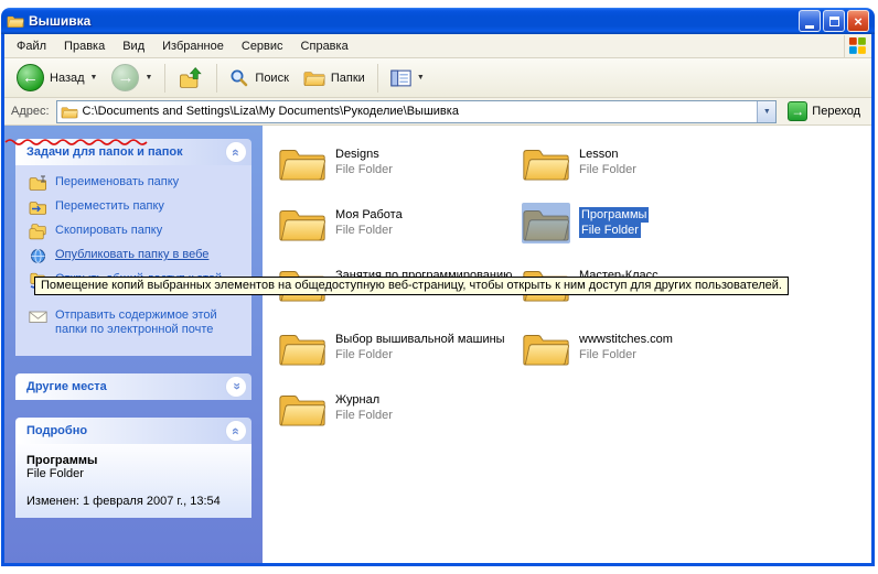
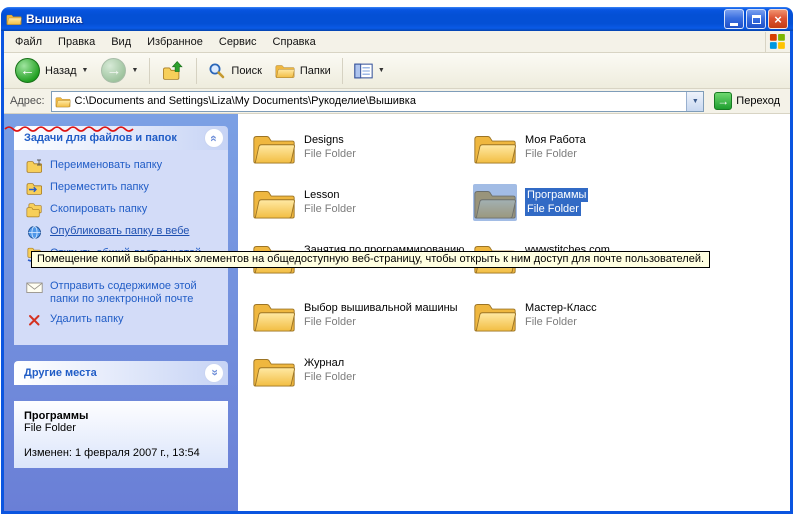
  Вышивка
  ×
  Файл
  Правка
  Вид
  Избранное
  Сервис
  Справка
  ←
  Назад
  →
  Поиск
  Папки
  Адрес:
  C:\Documents and Settings\Liza\My Documents\Рукоделие\Вышивка
  →
  Переход
- Задачи для папок и папок
+ Задачи для файлов и папок
  Переименовать папку
  Переместить папку
  Скопировать папку
  Опубликовать папку в вебе
  Отправить содержимое этой папки по электронной почте
+ Удалить папку
  Другие места
- Подробно
  Программы
  File Folder
  Изменен: 1 февраля 2007 г., 13:54
  Designs
  File Folder
- Lesson
+ Моя Работа
  File Folder
- Моя Работа
+ Lesson
  File Folder
  Программы
  File Folder
  Занятия по программированию
- Мастер-Класс
+ wwwstitches.com
  Выбор вышивальной машины
  File Folder
- wwwstitches.com
+ Мастер-Класс
  File Folder
  Журнал
  File Folder
- Помещение копий выбранных элементов на общедоступную веб-страницу, чтобы открыть к ним доступ для других пользователей.
+ Помещение копий выбранных элементов на общедоступную веб-страницу, чтобы открыть к ним доступ для почте пользователей.
